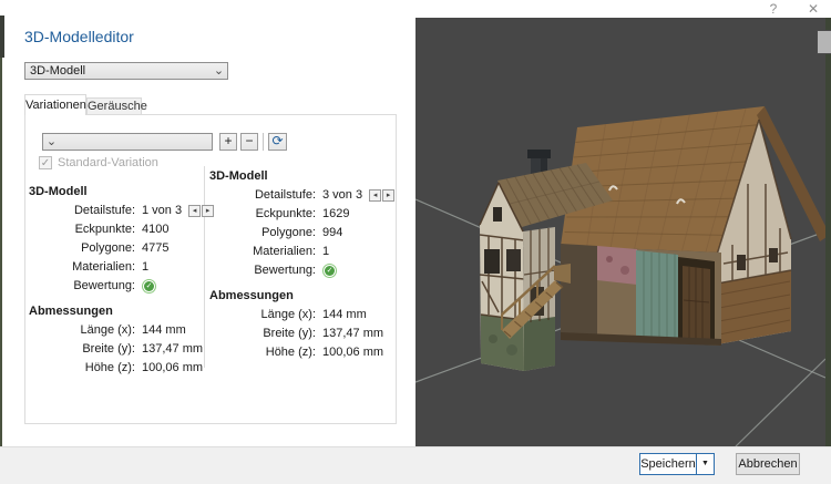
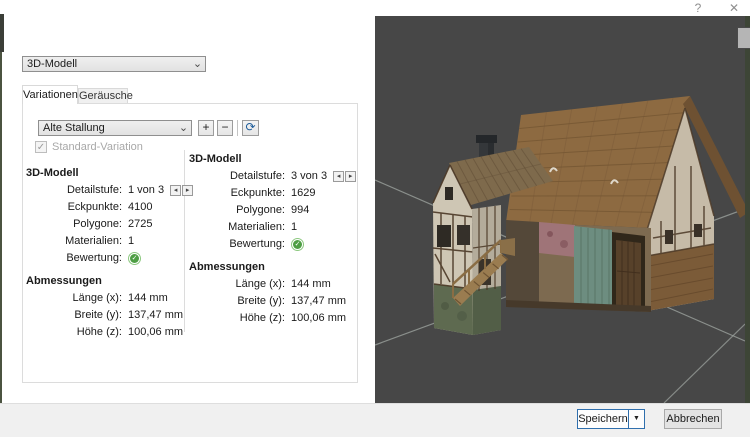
  ?
  ✕
- 3D-Modelleditor
  3D-Modell
  ⌄
  Variationen
  Geräusche
+ Alte Stallung
  ⌄
  +
  −
  ⟳
  ✓
  Standard-Variation
  3D-Modell
  Detailstufe:
  1 von 3
  Eckpunkte:
  4100
  Polygone:
- 4775
+ 2725
  Materialien:
  1
  Bewertung:
  Abmessungen
  Länge (x):
  144 mm
  Breite (y):
  137,47 mm
  Höhe (z):
  100,06 mm
  3D-Modell
  Detailstufe:
  3 von 3
  Eckpunkte:
  1629
  Polygone:
  994
  Materialien:
  1
  Bewertung:
  Abmessungen
  Länge (x):
  144 mm
  Breite (y):
  137,47 mm
  Höhe (z):
  100,06 mm
  Speichern
  Abbrechen
